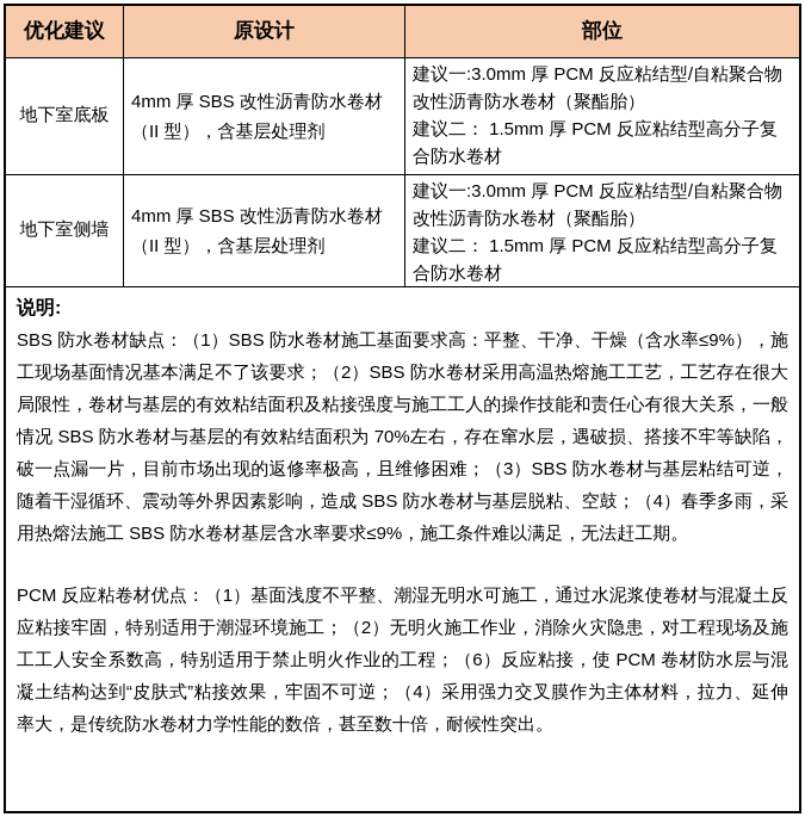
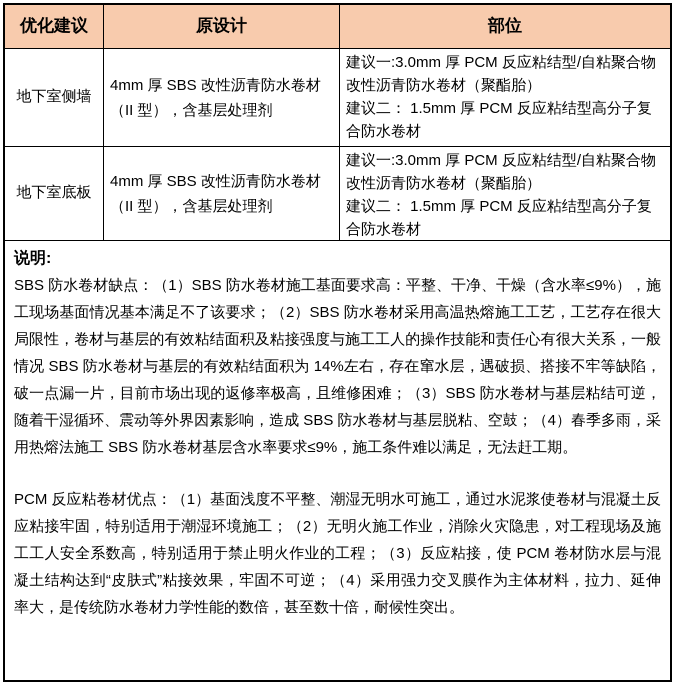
  优化建议
  原设计
  部位
- 地下室底板
+ 地下室侧墙
  4mm 厚 SBS 改性沥青防水卷材（II 型），含基层处理剂
  建议一:3.0mm 厚 PCM 反应粘结型/自粘聚合物改性沥青防水卷材（聚酯胎）
  建议二： 1.5mm 厚 PCM 反应粘结型高分子复合防水卷材
- 地下室侧墙
+ 地下室底板
  4mm 厚 SBS 改性沥青防水卷材（II 型），含基层处理剂
  建议一:3.0mm 厚 PCM 反应粘结型/自粘聚合物改性沥青防水卷材（聚酯胎）
  建议二： 1.5mm 厚 PCM 反应粘结型高分子复合防水卷材
  说明:
- SBS 防水卷材缺点：（1）SBS 防水卷材施工基面要求高：平整、干净、干燥（含水率≤9%），施工现场基面情况基本满足不了该要求；（2）SBS 防水卷材采用高温热熔施工工艺，工艺存在很大局限性，卷材与基层的有效粘结面积及粘接强度与施工工人的操作技能和责任心有很大关系，一般情况 SBS 防水卷材与基层的有效粘结面积为 70%左右，存在窜水层，遇破损、搭接不牢等缺陷，破一点漏一片，目前市场出现的返修率极高，且维修困难；（3）SBS 防水卷材与基层粘结可逆，随着干湿循环、震动等外界因素影响，造成 SBS 防水卷材与基层脱粘、空鼓；（4）春季多雨，采用热熔法施工 SBS 防水卷材基层含水率要求≤9%，施工条件难以满足，无法赶工期。
+ SBS 防水卷材缺点：（1）SBS 防水卷材施工基面要求高：平整、干净、干燥（含水率≤9%），施工现场基面情况基本满足不了该要求；（2）SBS 防水卷材采用高温热熔施工工艺，工艺存在很大局限性，卷材与基层的有效粘结面积及粘接强度与施工工人的操作技能和责任心有很大关系，一般情况 SBS 防水卷材与基层的有效粘结面积为 14%左右，存在窜水层，遇破损、搭接不牢等缺陷，破一点漏一片，目前市场出现的返修率极高，且维修困难；（3）SBS 防水卷材与基层粘结可逆，随着干湿循环、震动等外界因素影响，造成 SBS 防水卷材与基层脱粘、空鼓；（4）春季多雨，采用热熔法施工 SBS 防水卷材基层含水率要求≤9%，施工条件难以满足，无法赶工期。
- PCM 反应粘卷材优点：（1）基面浅度不平整、潮湿无明水可施工，通过水泥浆使卷材与混凝土反应粘接牢固，特别适用于潮湿环境施工；（2）无明火施工作业，消除火灾隐患，对工程现场及施工工人安全系数高，特别适用于禁止明火作业的工程；（6）反应粘接，使 PCM 卷材防水层与混凝土结构达到“皮肤式”粘接效果，牢固不可逆；（4）采用强力交叉膜作为主体材料，拉力、延伸率大，是传统防水卷材力学性能的数倍，甚至数十倍，耐候性突出。
+ PCM 反应粘卷材优点：（1）基面浅度不平整、潮湿无明水可施工，通过水泥浆使卷材与混凝土反应粘接牢固，特别适用于潮湿环境施工；（2）无明火施工作业，消除火灾隐患，对工程现场及施工工人安全系数高，特别适用于禁止明火作业的工程；（3）反应粘接，使 PCM 卷材防水层与混凝土结构达到“皮肤式”粘接效果，牢固不可逆；（4）采用强力交叉膜作为主体材料，拉力、延伸率大，是传统防水卷材力学性能的数倍，甚至数十倍，耐候性突出。
